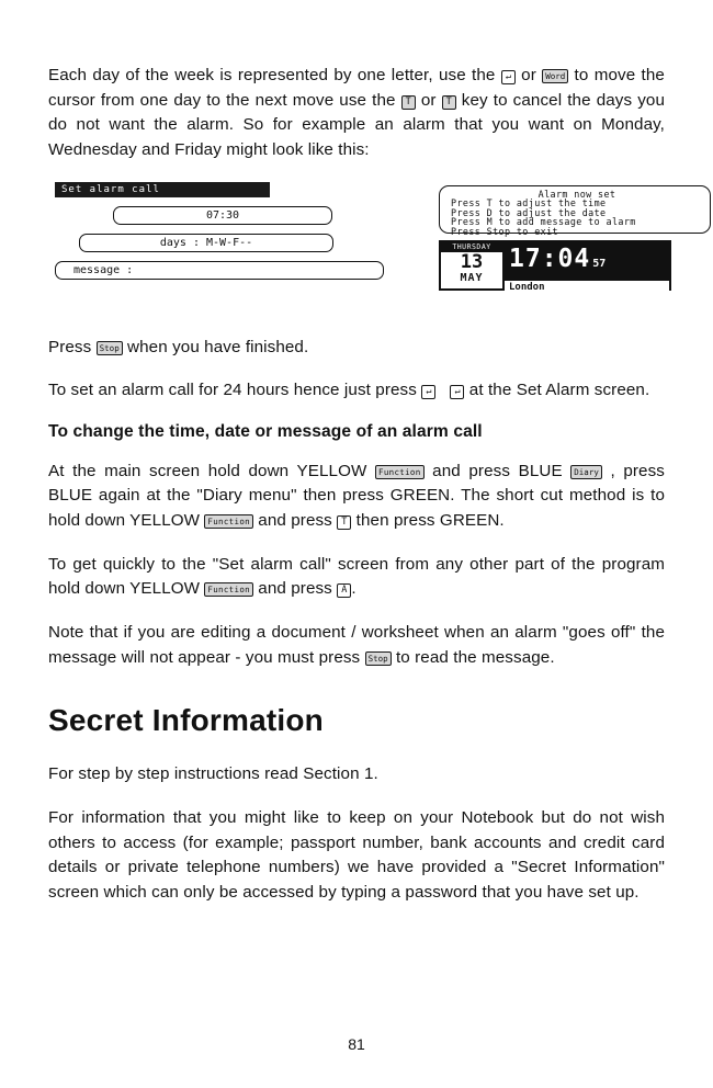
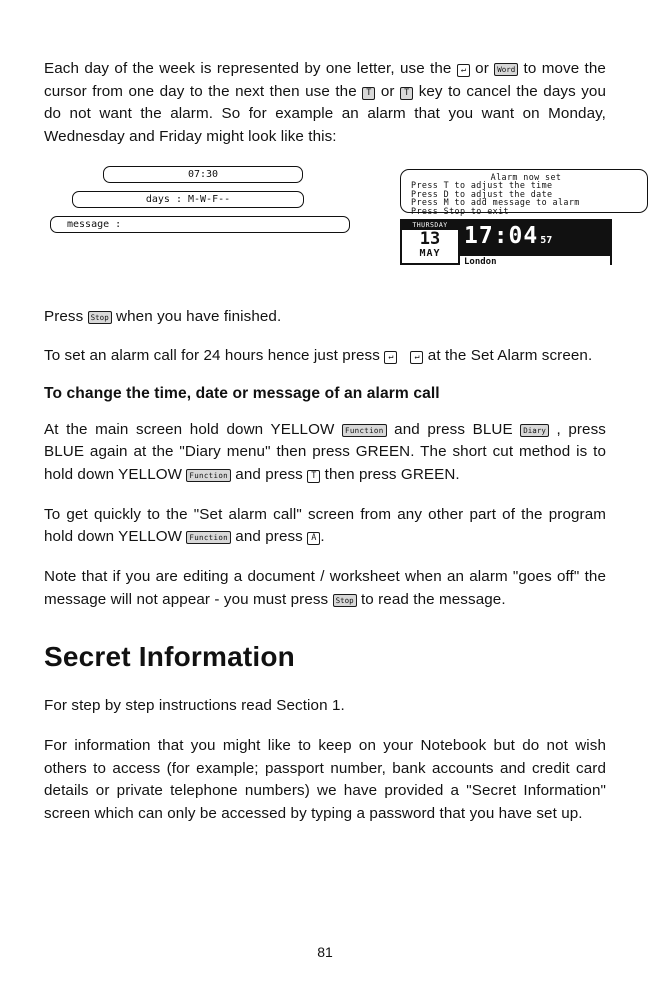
- Each day of the week is represented by one letter, use the ↵ or Word to move the cursor from one day to the next move use the T or T key to cancel the days you do not want the alarm. So for example an alarm that you want on Monday, Wednesday and Friday might look like this:
+ Each day of the week is represented by one letter, use the ↵ or Word to move the cursor from one day to the next then use the T or T key to cancel the days you do not want the alarm. So for example an alarm that you want on Monday, Wednesday and Friday might look like this:
- Set alarm call
  07:30
  days : M-W-F--
  message :
  Alarm now set
  Press T to adjust the time
  Press D to adjust the date
  Press M to add message to alarm
  Press Stop to exit
  THURSDAY
  13
  MAY
  17:04
  57
  London
  Press Stop when you have finished.
  To set an alarm call for 24 hours hence just press ↵ ↵ at the Set Alarm screen.
  To change the time, date or message of an alarm call
  At the main screen hold down YELLOW Function and press BLUE Diary , press BLUE again at the "Diary menu" then press GREEN. The short cut method is to hold down YELLOW Function and press T then press GREEN.
  To get quickly to the "Set alarm call" screen from any other part of the program hold down YELLOW Function and press A .
  Note that if you are editing a document / worksheet when an alarm "goes off" the message will not appear - you must press Stop to read the message.
  Secret Information
  For step by step instructions read Section 1.
  For information that you might like to keep on your Notebook but do not wish others to access (for example; passport number, bank accounts and credit card details or private telephone numbers) we have provided a "Secret Information" screen which can only be accessed by typing a password that you have set up.
  81
